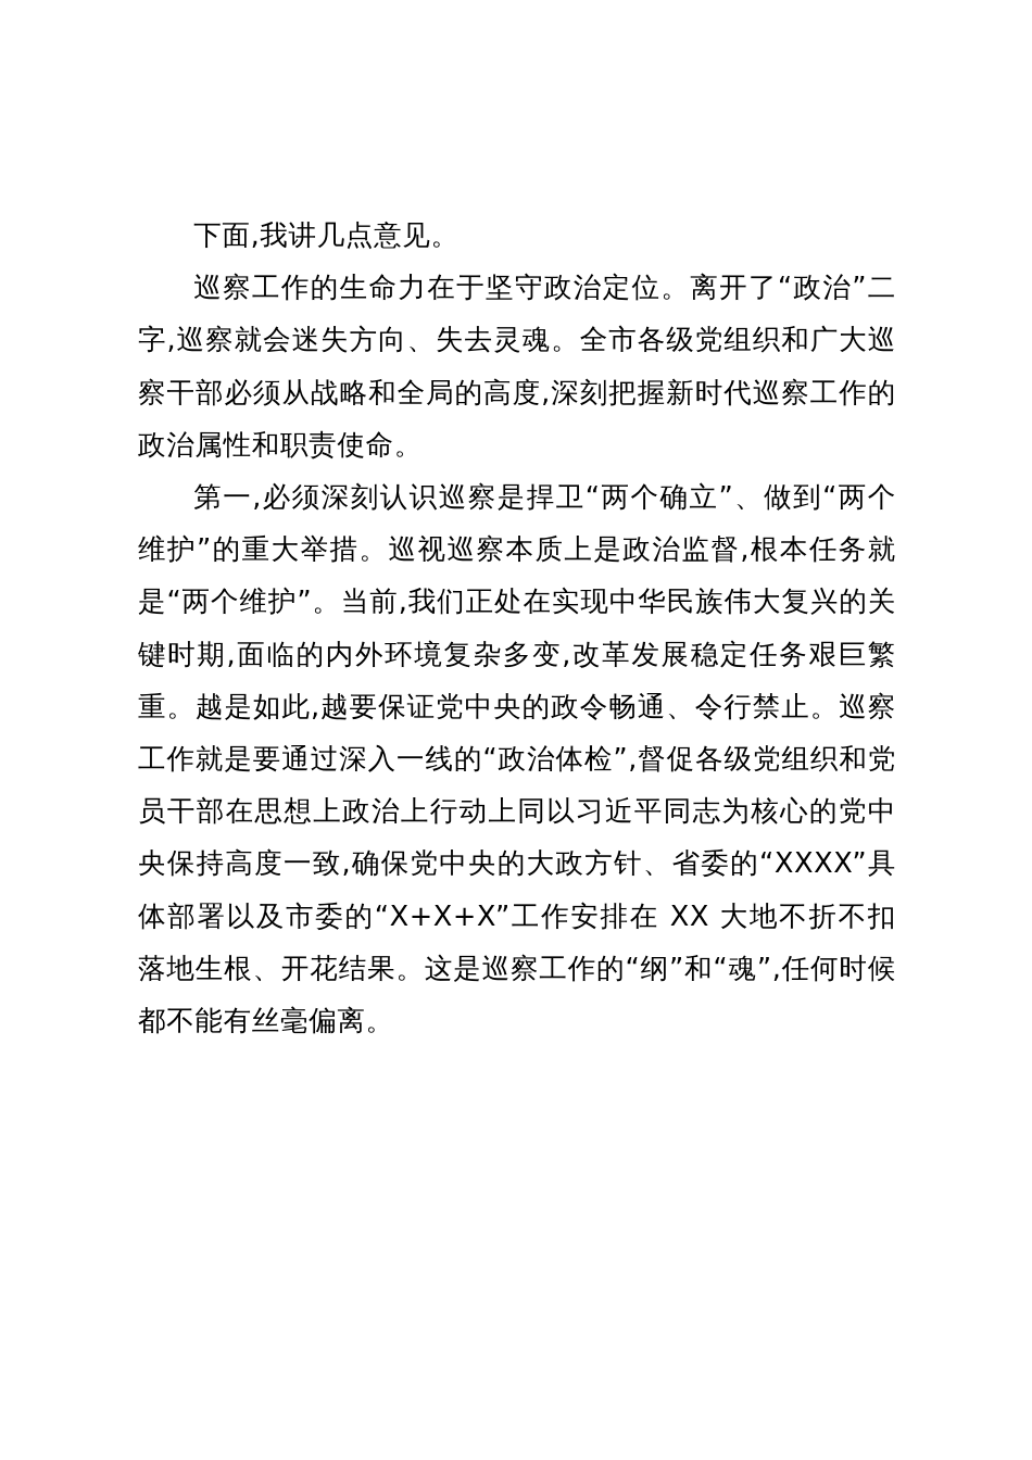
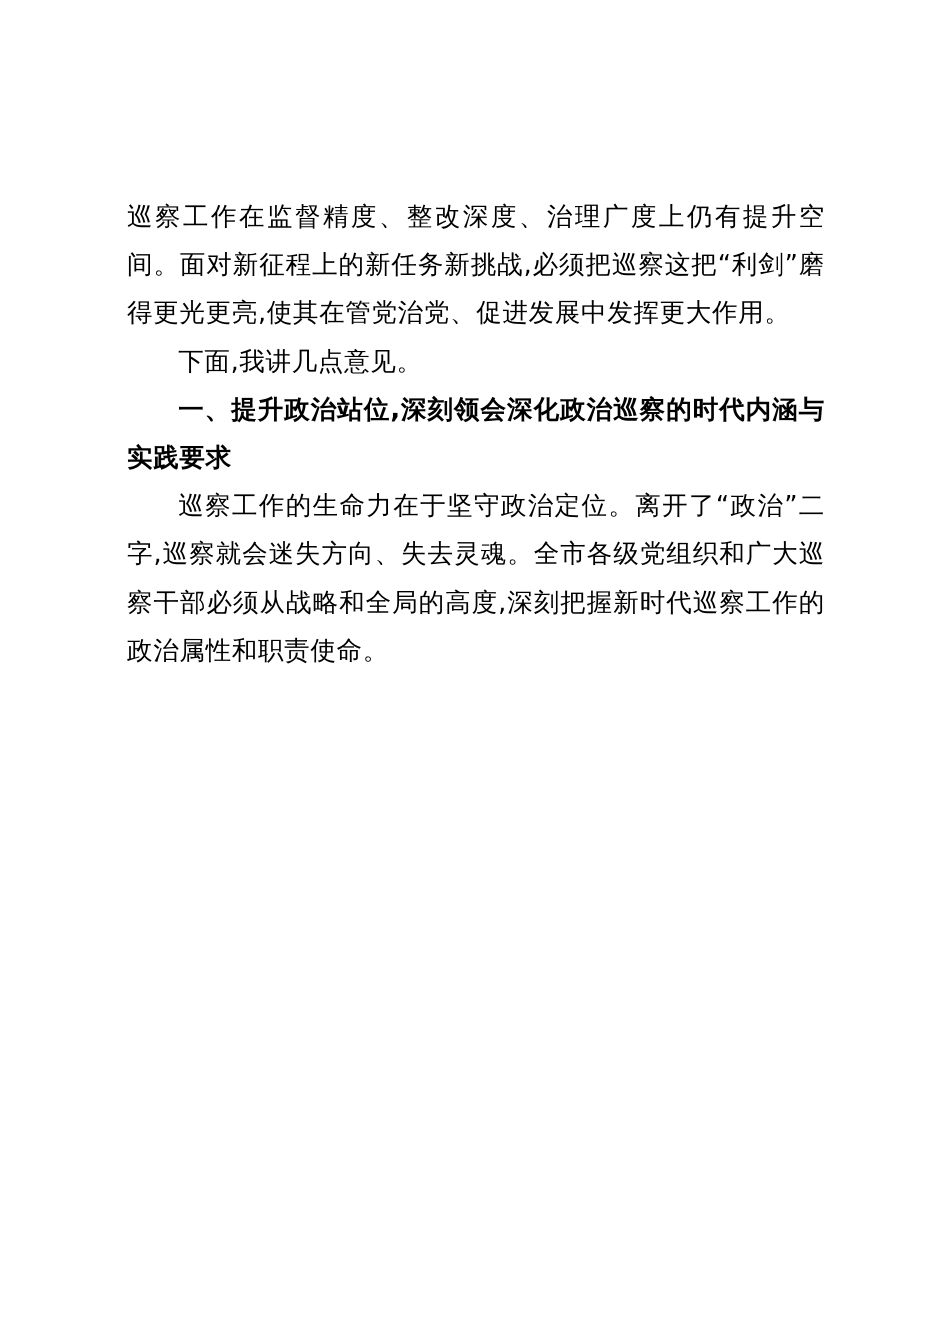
+ 巡察工作在监督精度、整改深度、治理广度上仍有提升空间。面对新征程上的新任务新挑战,必须把巡察这把“利剑”磨得更光更亮,使其在管党治党、促进发展中发挥更大作用。
  下面,我讲几点意见。
+ 一、提升政治站位,深刻领会深化政治巡察的时代内涵与实践要求
  巡察工作的生命力在于坚守政治定位。离开了“政治”二字,巡察就会迷失方向、失去灵魂。全市各级党组织和广大巡察干部必须从战略和全局的高度,深刻把握新时代巡察工作的政治属性和职责使命。
- 第一,必须深刻认识巡察是捍卫“两个确立”、做到“两个维护”的重大举措。巡视巡察本质上是政治监督,根本任务就是“两个维护”。当前,我们正处在实现中华民族伟大复兴的关键时期,面临的内外环境复杂多变,改革发展稳定任务艰巨繁重。越是如此,越要保证党中央的政令畅通、令行禁止。巡察工作就是要通过深入一线的“政治体检”,督促各级党组织和党员干部在思想上政治上行动上同以习近平同志为核心的党中央保持高度一致,确保党中央的大政方针、省委的“XXXX”具体部署以及市委的“X+X+X”工作安排在 XX 大地不折不扣落地生根、开花结果。这是巡察工作的“纲”和“魂”,任何时候都不能有丝毫偏离。
